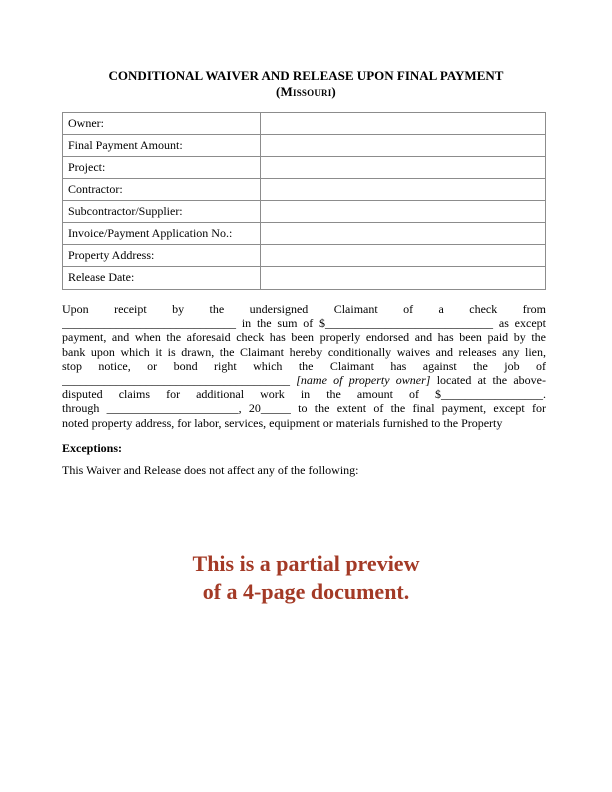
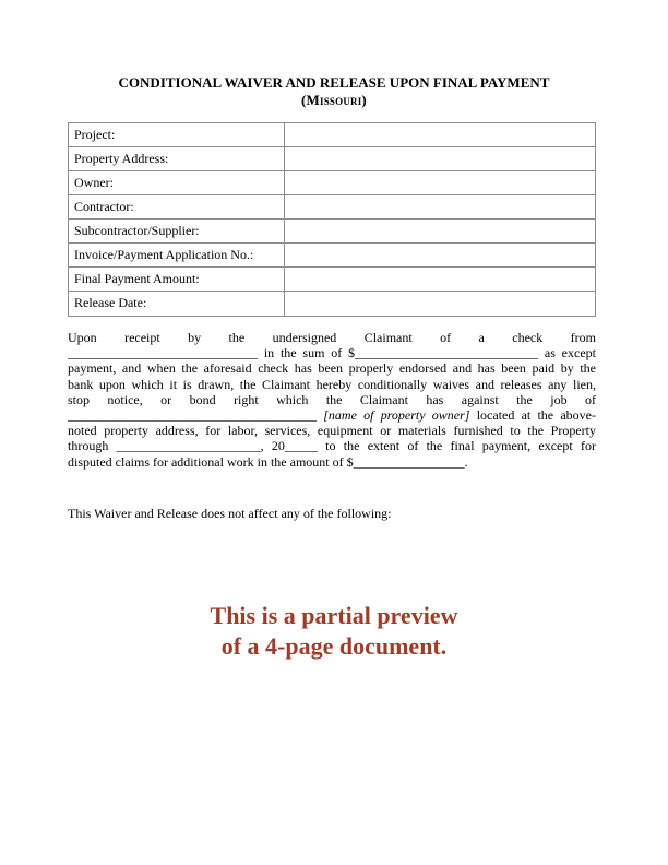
  CONDITIONAL WAIVER AND RELEASE UPON FINAL PAYMENT
  (Missouri)
- Owner:
+ Project:
- Final Payment Amount:
+ Property Address:
- Project:
+ Owner:
  Contractor:
  Subcontractor/Supplier:
  Invoice/Payment Application No.:
- Property Address:
+ Final Payment Amount:
  Release Date:
  Upon receipt by the undersigned Claimant of a check from
  _____________________________ in the sum of $____________________________ as except
  payment, and when the aforesaid check has been properly endorsed and has been paid by the
  bank upon which it is drawn, the Claimant hereby conditionally waives and releases any lien,
  stop notice, or bond right which the Claimant has against the job of
  ______________________________________ [name of property owner] located at the above-
- disputed claims for additional work in the amount of $_________________.
+ noted property address, for labor, services, equipment or materials furnished to the Property
  through ______________________, 20_____ to the extent of the final payment, except for
- noted property address, for labor, services, equipment or materials furnished to the Property
+ disputed claims for additional work in the amount of $_________________.
- Exceptions:
  This Waiver and Release does not affect any of the following:
  This is a partial preview
  of a 4-page document.
